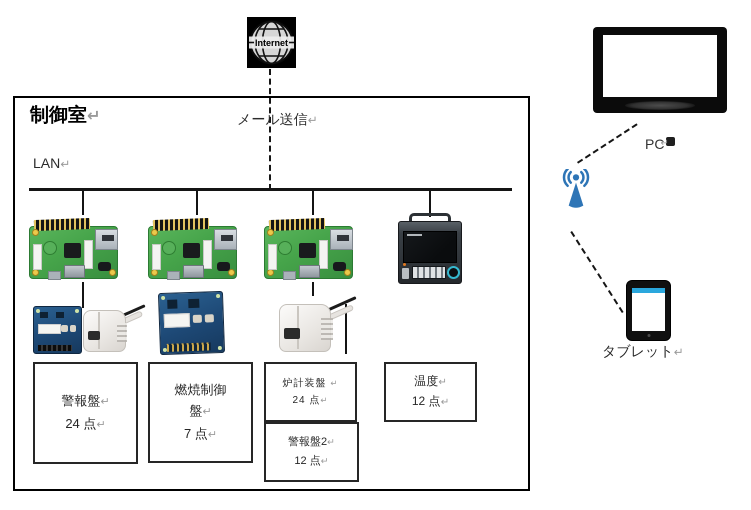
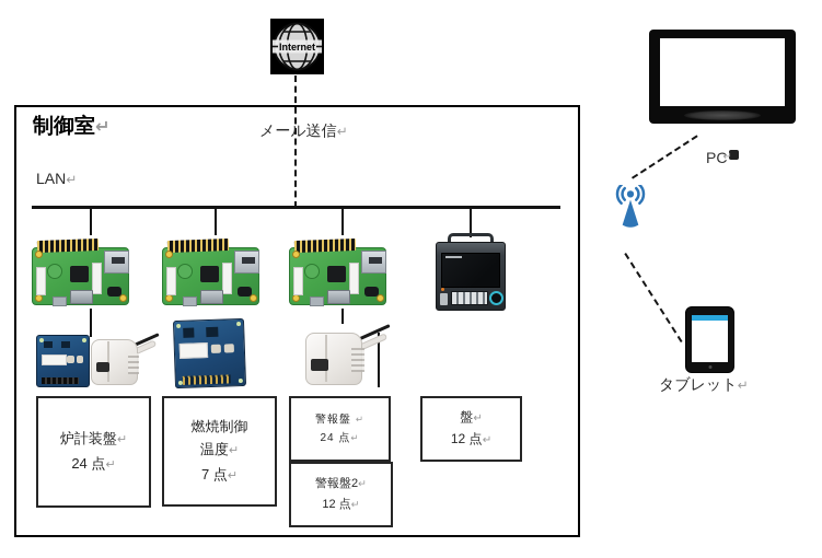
  Internet
  制御室↵
  メール送信↵
  LAN↵
- 警報盤↵
+ 炉計装盤↵
  24 点↵
  燃焼制御
- 盤↵
+ 温度↵
  7 点↵
- 炉計装盤 ↵
+ 警報盤 ↵
  24 点↵
  警報盤2↵
  12 点↵
- 温度↵
+ 盤↵
  12 点↵
  PC
  ↵
  タブレット↵
